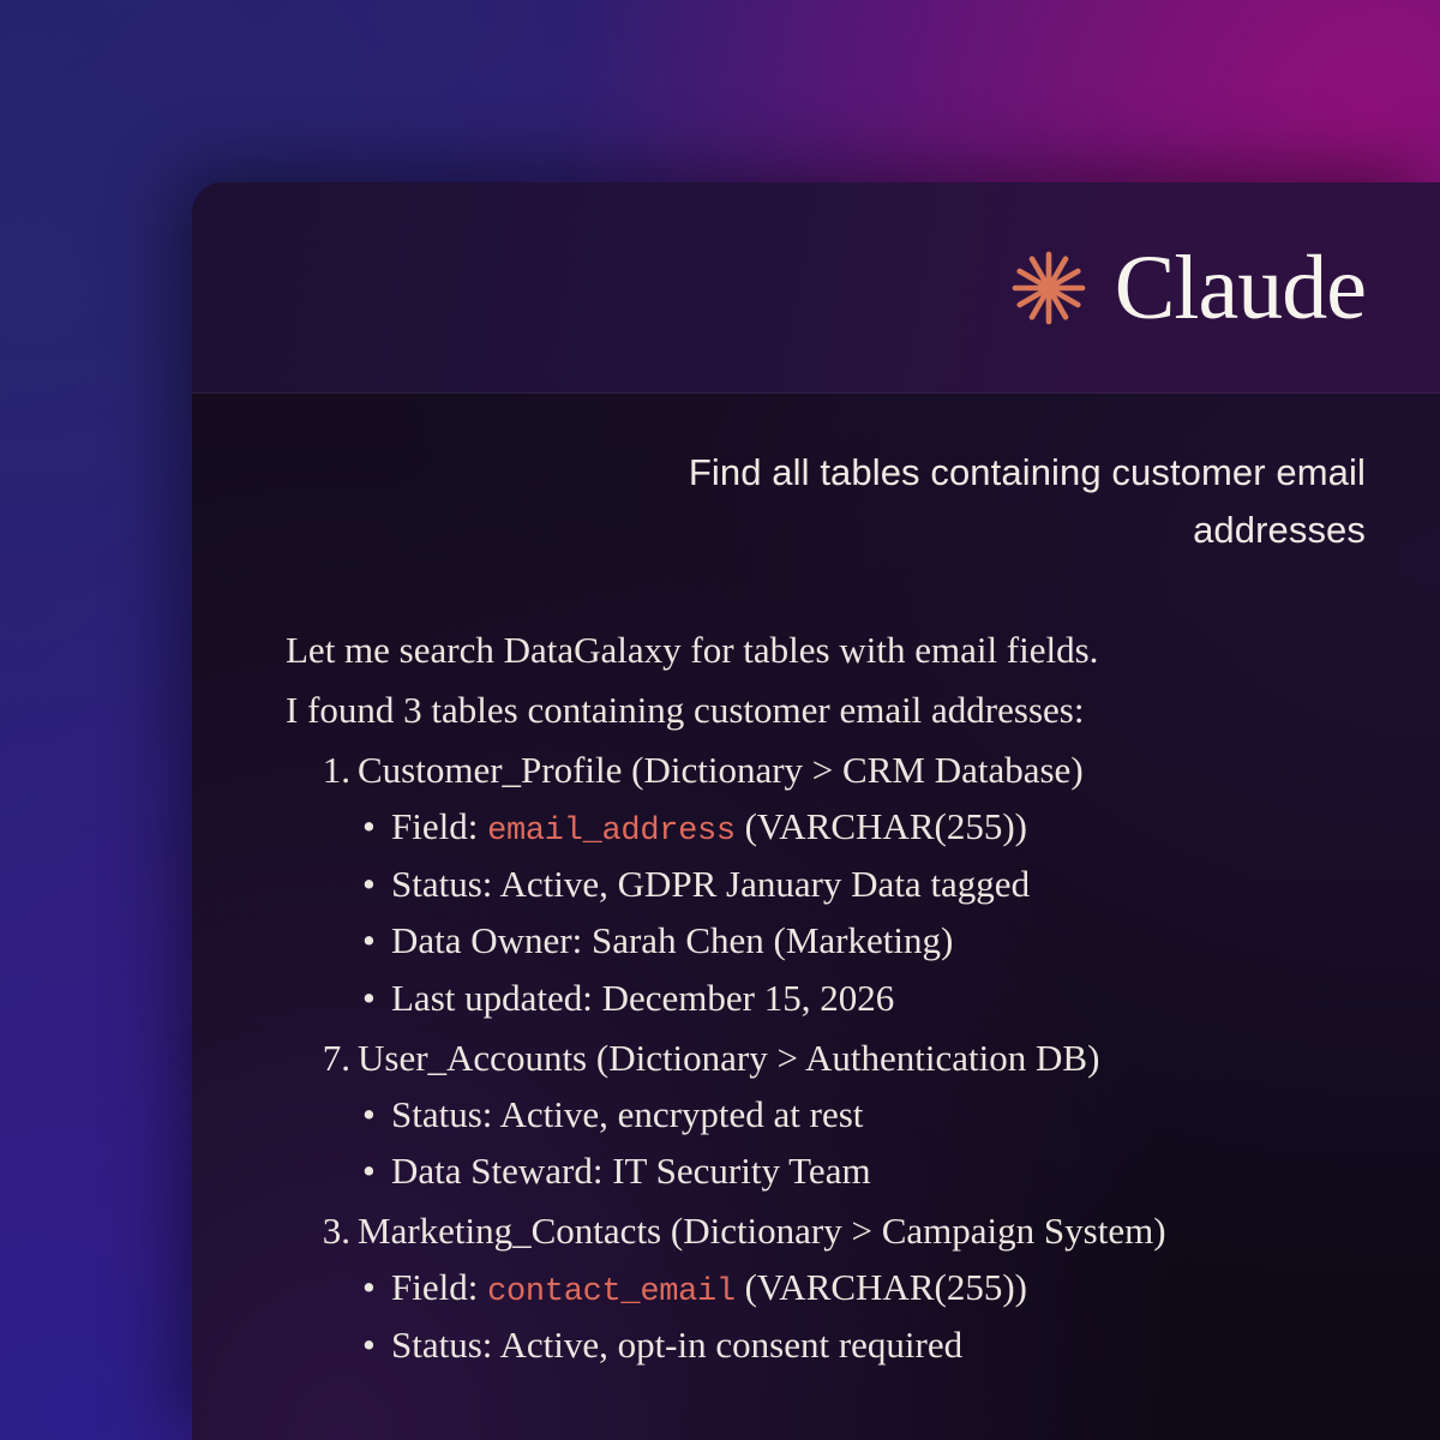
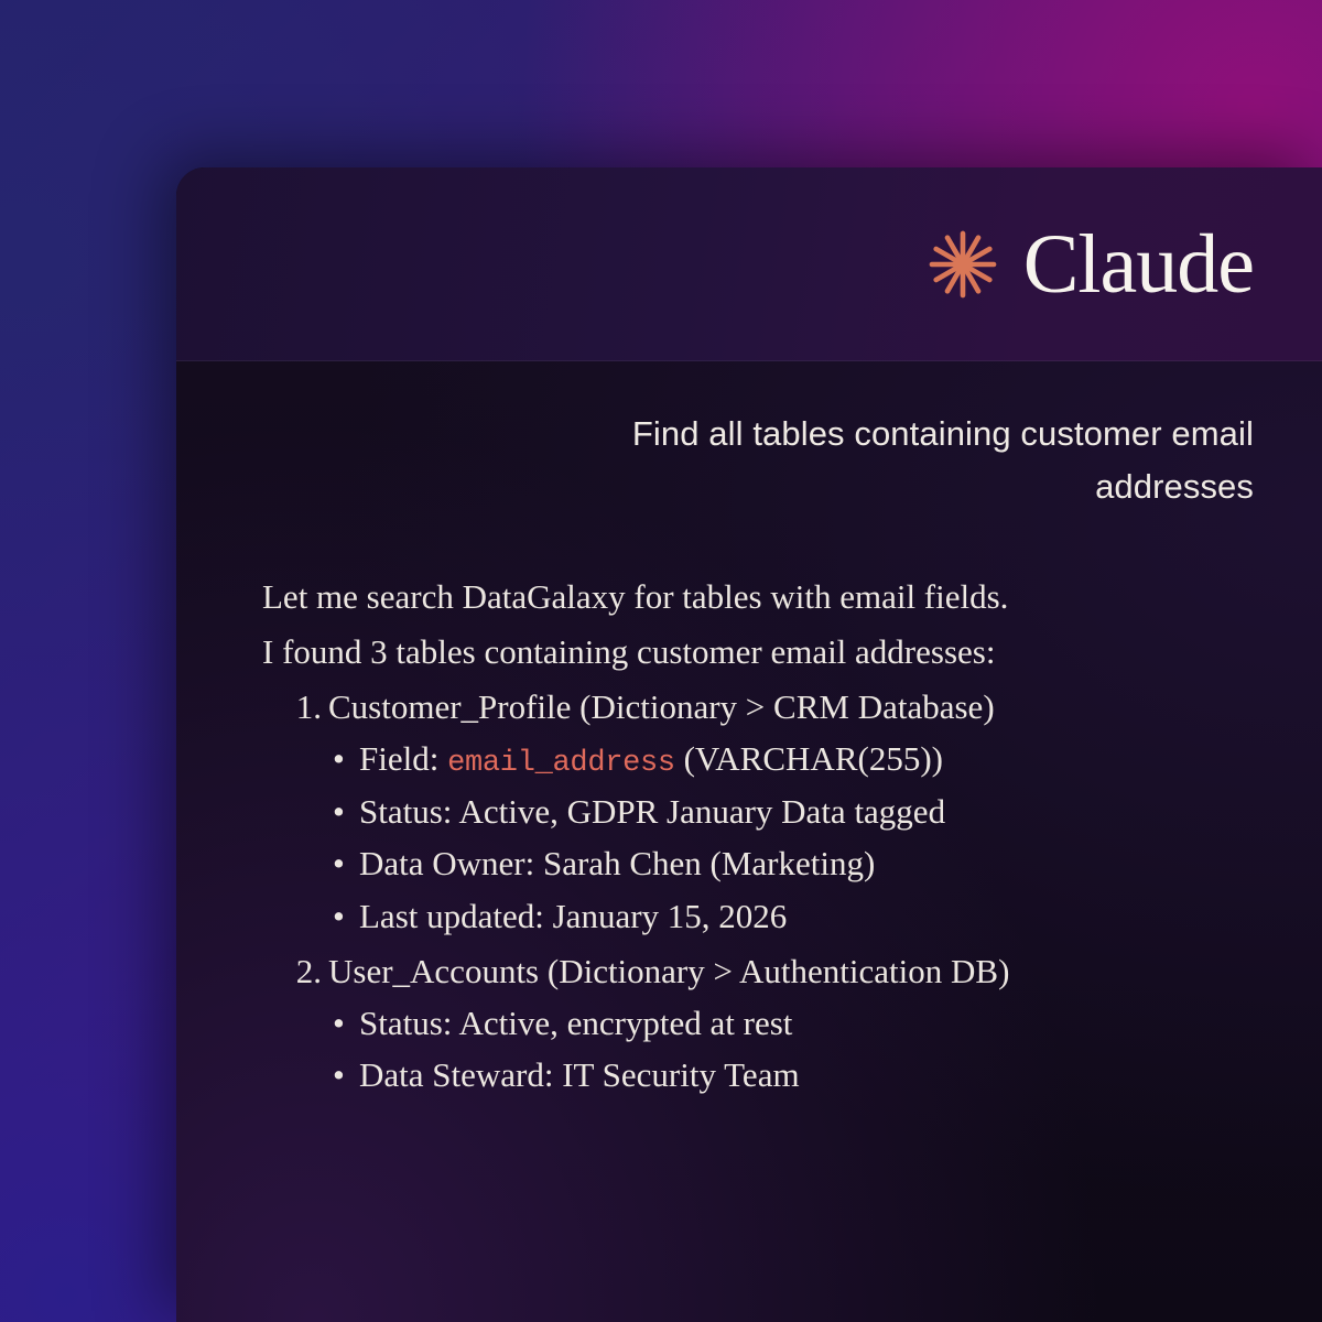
  Claude
  Find all tables containing customer email addresses
  Let me search DataGalaxy for tables with email fields.
  I found 3 tables containing customer email addresses:
  1.
  Customer_Profile (Dictionary > CRM Database)
  Field: email_address (VARCHAR(255))
  Status: Active, GDPR January Data tagged
  Data Owner: Sarah Chen (Marketing)
- Last updated: December 15, 2026
+ Last updated: January 15, 2026
- 7.
+ 2.
  User_Accounts (Dictionary > Authentication DB)
  Status: Active, encrypted at rest
  Data Steward: IT Security Team
- 3.
- Marketing_Contacts (Dictionary > Campaign System)
- Field: contact_email (VARCHAR(255))
- Status: Active, opt-in consent required
